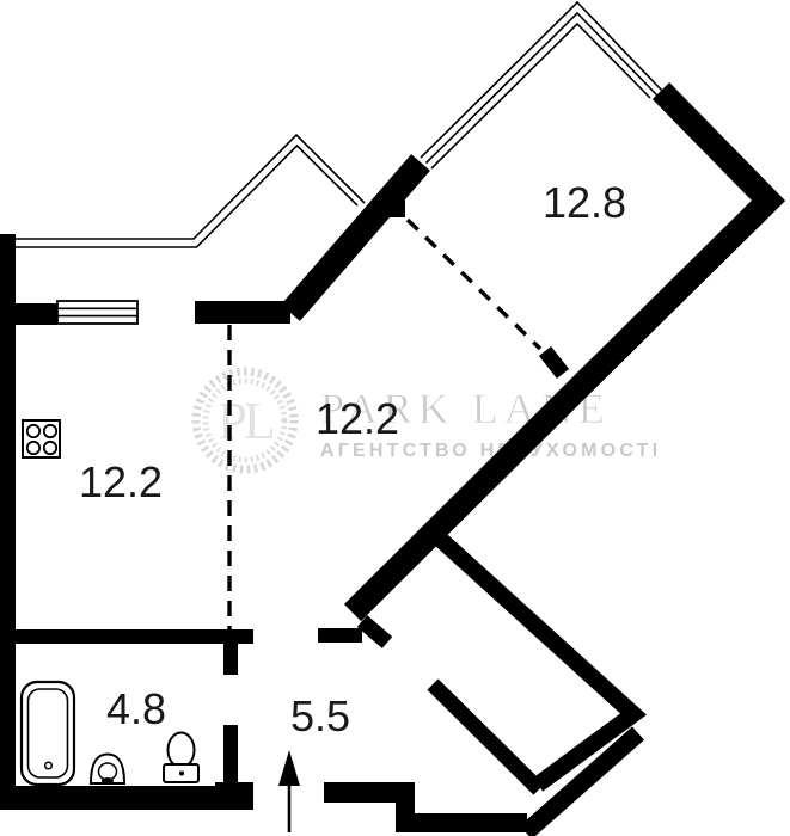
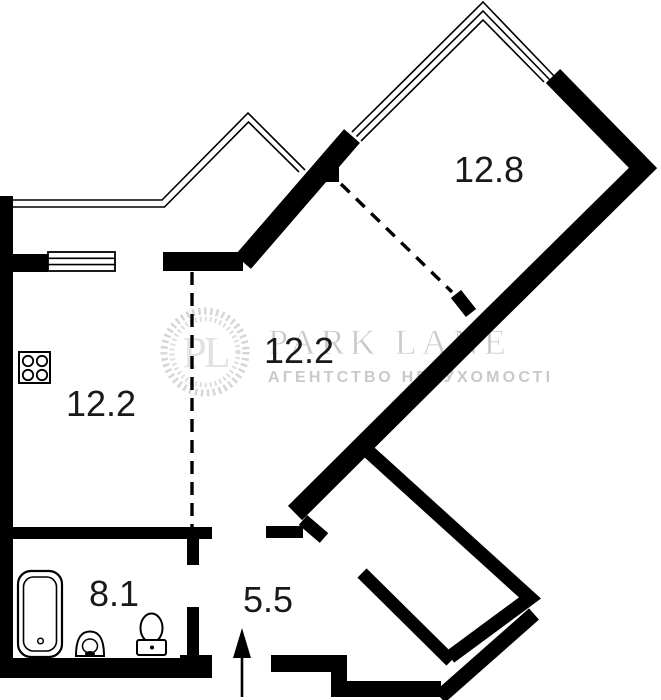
  PL
  PARK LAE
  АГЕНТСТВО НУХОМОСТІ
  12.8
  12.2
  12.2
- 4.8
+ 8.1
  5.5
